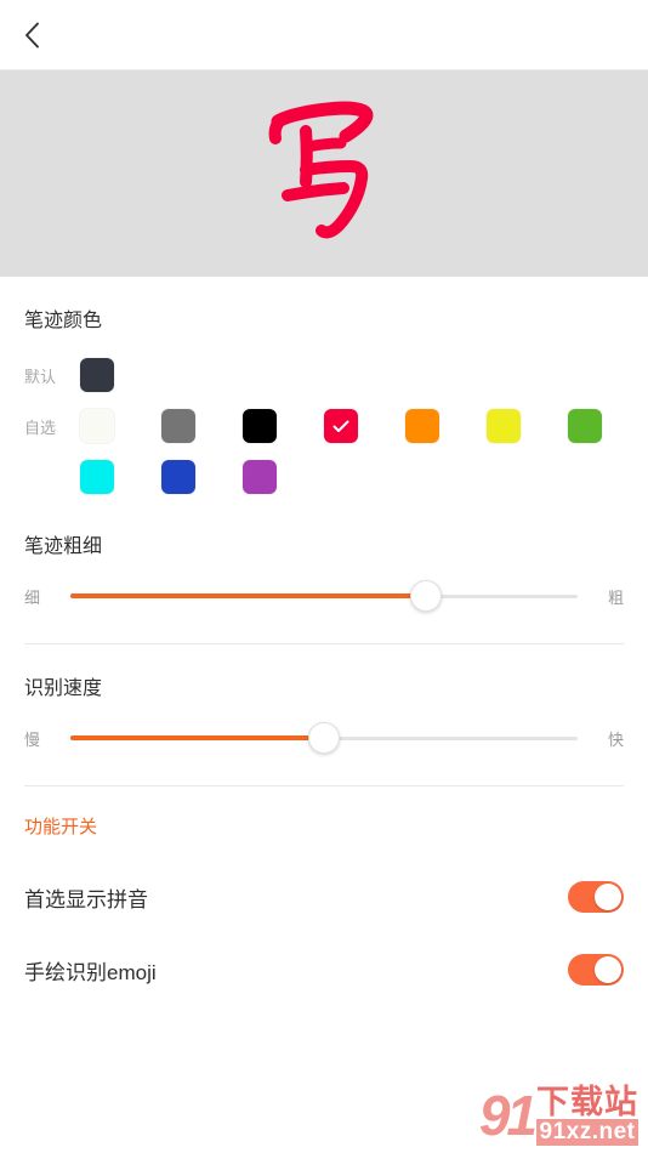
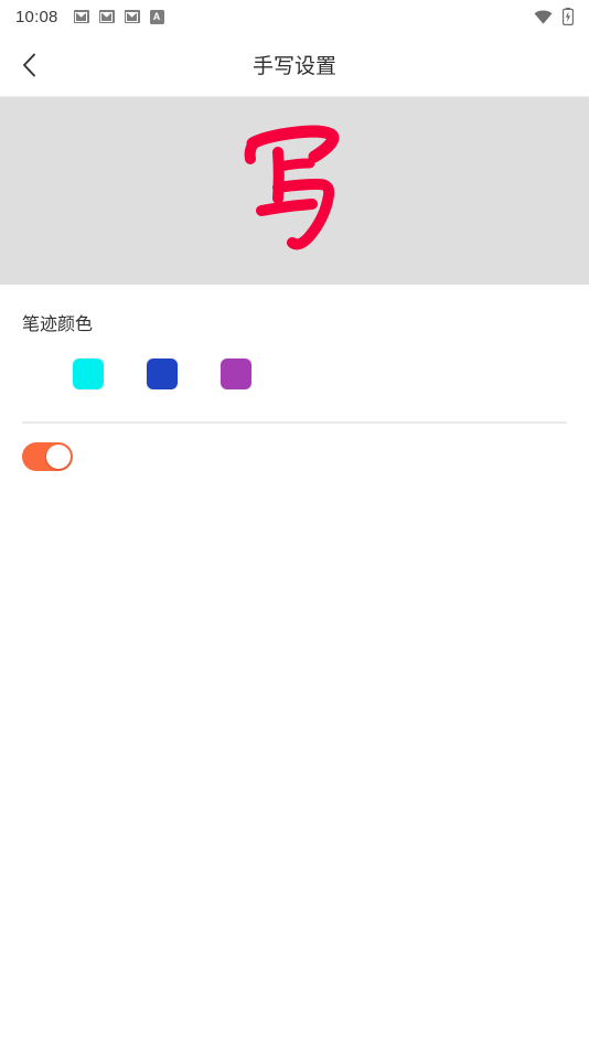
+ 10:08
+ A
+ 手写设置
  笔迹颜色
- 默认
- 自选
- 笔迹粗细
- 细
- 粗
- 识别速度
- 慢
- 快
- 功能开关
- 首选显示拼音
- 手绘识别emoji
- 91
- 下载站
- 91xz.net
